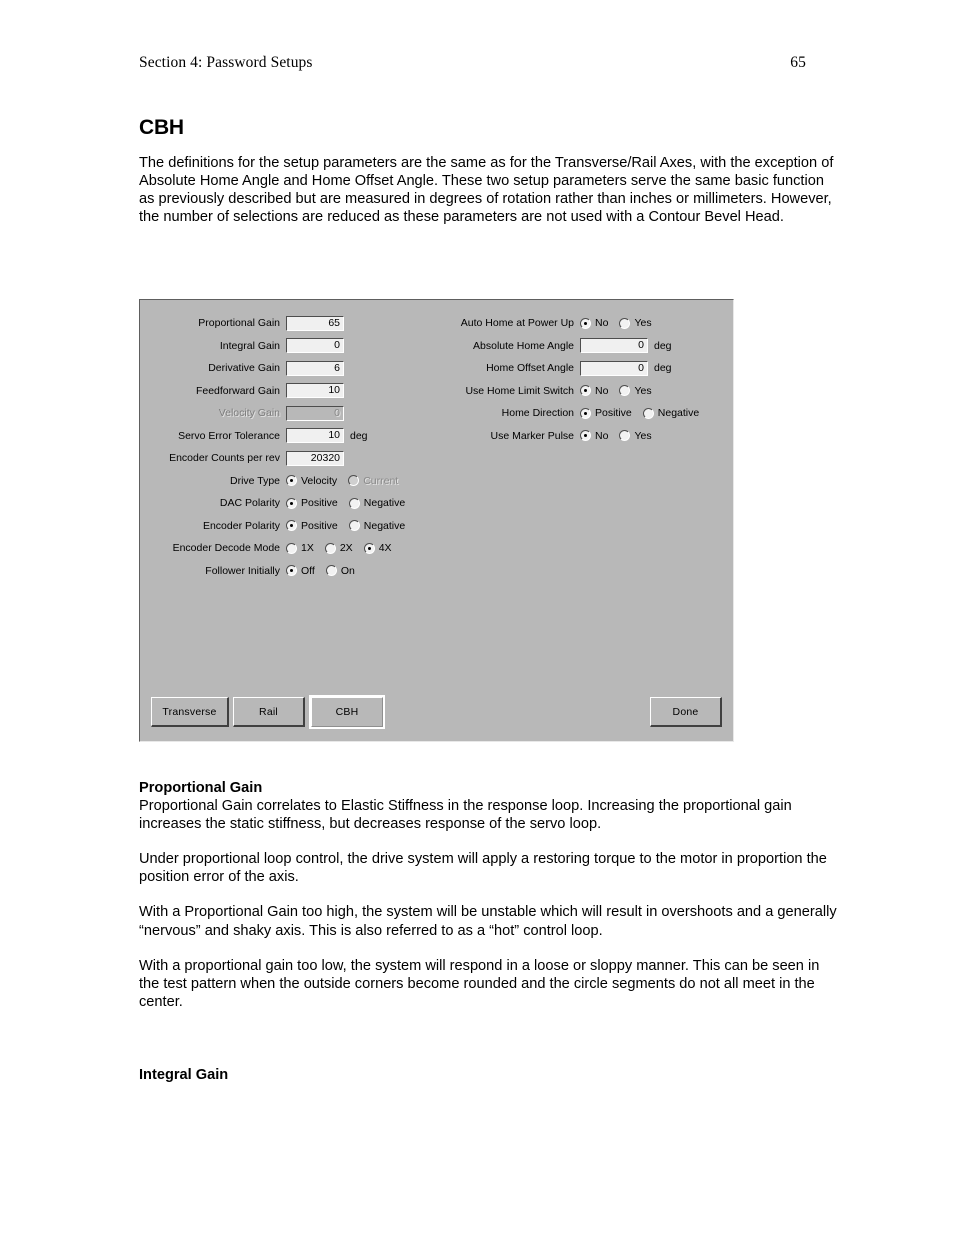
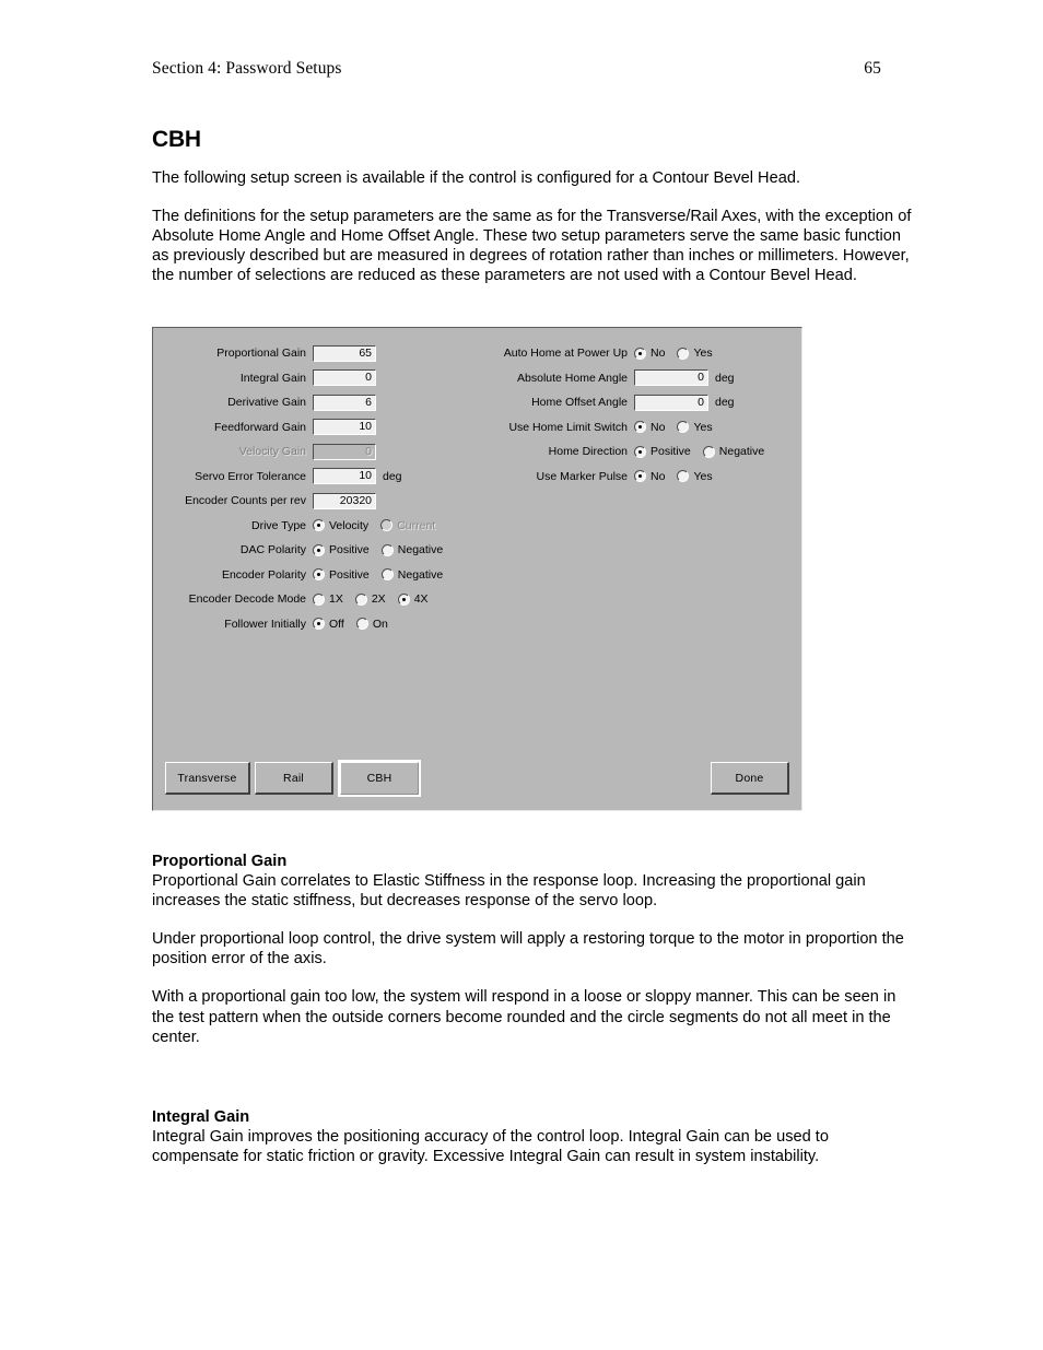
  Section 4: Password Setups
  65
  CBH
+ The following setup screen is available if the control is configured for a Contour Bevel Head.
  The definitions for the setup parameters are the same as for the Transverse/Rail Axes, with the exception of Absolute Home Angle and Home Offset Angle. These two setup parameters serve the same basic function as previously described but are measured in degrees of rotation rather than inches or millimeters. However, the number of selections are reduced as these parameters are not used with a Contour Bevel Head.
  Proportional Gain
  65
  Integral Gain
  0
  Derivative Gain
  6
  Feedforward Gain
  10
  Velocity Gain
  0
  Servo Error Tolerance
  10
  deg
  Encoder Counts per rev
  20320
  Drive Type
  Velocity
  Current
  DAC Polarity
  Positive
  Negative
  Encoder Polarity
  Positive
  Negative
  Encoder Decode Mode
  1X
  2X
  4X
  Follower Initially
  Off
  On
  Auto Home at Power Up
  No
  Yes
  Absolute Home Angle
  0
  deg
  Home Offset Angle
  0
  deg
  Use Home Limit Switch
  No
  Yes
  Home Direction
  Positive
  Negative
  Use Marker Pulse
  No
  Yes
  Transverse
  Rail
  CBH
  Done
  Proportional Gain
  Proportional Gain correlates to Elastic Stiffness in the response loop. Increasing the proportional gain increases the static stiffness, but decreases response of the servo loop.
  Under proportional loop control, the drive system will apply a restoring torque to the motor in proportion the position error of the axis.
- With a Proportional Gain too high, the system will be unstable which will result in overshoots and a generally “nervous” and shaky axis. This is also referred to as a “hot” control loop.
  With a proportional gain too low, the system will respond in a loose or sloppy manner. This can be seen in the test pattern when the outside corners become rounded and the circle segments do not all meet in the center.
  Integral Gain
+ Integral Gain improves the positioning accuracy of the control loop. Integral Gain can be used to compensate for static friction or gravity. Excessive Integral Gain can result in system instability.
